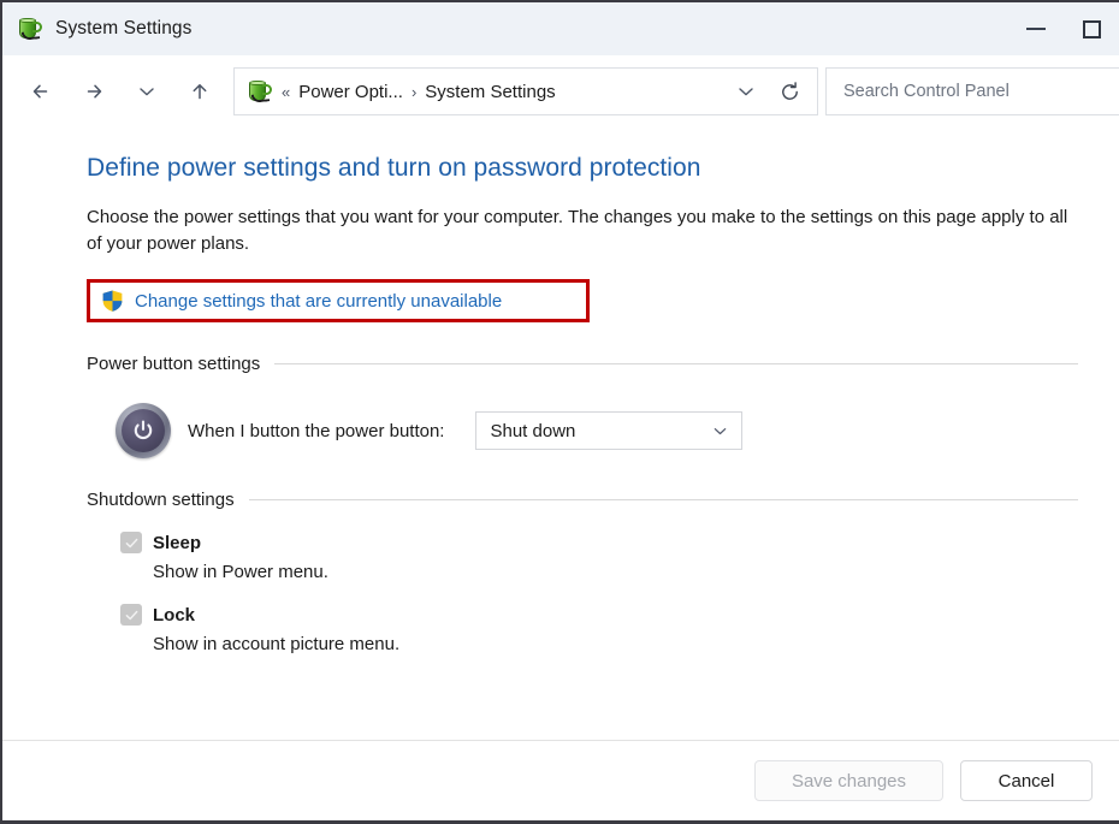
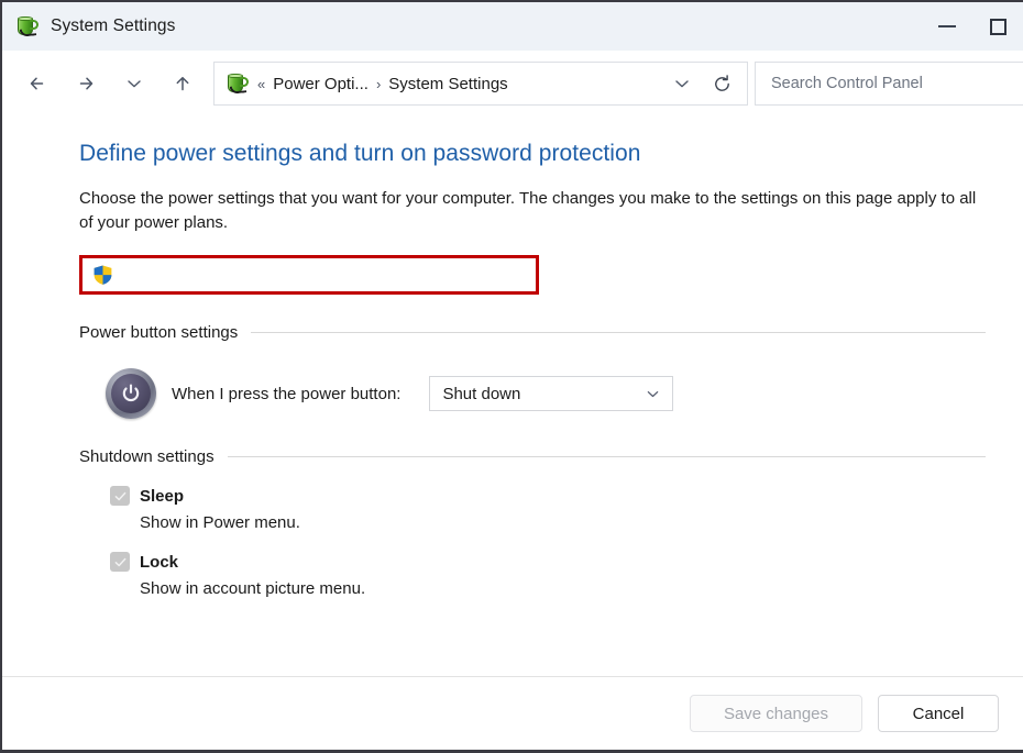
  System Settings
  «
  Power Opti...
  ›
  System Settings
  Search Control Panel
  Define power settings and turn on password protection
  Choose the power settings that you want for your computer. The changes you make to the settings on this page apply to all of your power plans.
- Change settings that are currently unavailable
  Power button settings
- When I button the power button:
+ When I press the power button:
  Shut down
  Shutdown settings
  Sleep
  Show in Power menu.
  Lock
  Show in account picture menu.
  Save changes
  Cancel
